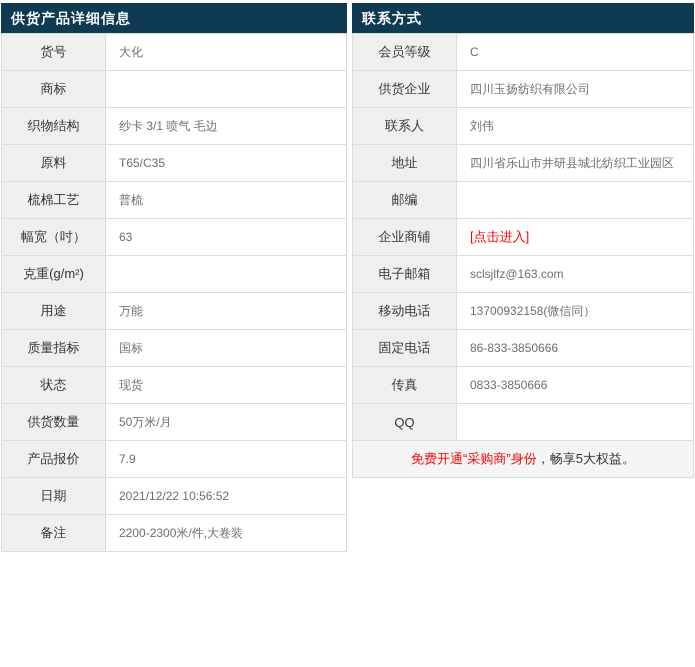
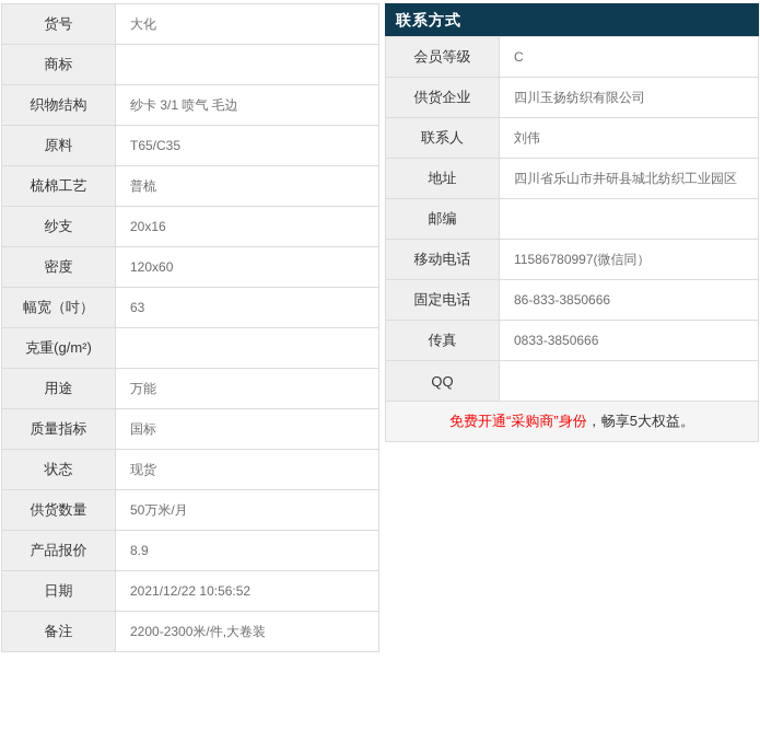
- 供货产品详细信息
  货号	大化
  商标
  织物结构	纱卡 3/1 喷气 毛边
  原料	T65/C35
  梳棉工艺	普梳
+ 纱支	20x16
+ 密度	120x60
  幅宽（吋）	63
  克重(g/m²)
  用途	万能
  质量指标	国标
  状态	现货
  供货数量	50万米/月
- 产品报价	7.9
+ 产品报价	8.9
  日期	2021/12/22 10:56:52
  备注	2200-2300米/件,大卷装
  联系方式
  会员等级	C
  供货企业	四川玉扬纺织有限公司
  联系人	刘伟
  地址	四川省乐山市井研县城北纺织工业园区
  邮编
- 企业商铺	[点击进入]
- 电子邮箱	sclsjlfz@163.com
- 移动电话	13700932158(微信同）
+ 移动电话	11586780997(微信同）
  固定电话	86-833-3850666
  传真	0833-3850666
  QQ
  免费开通“采购商”身份，畅享5大权益。
